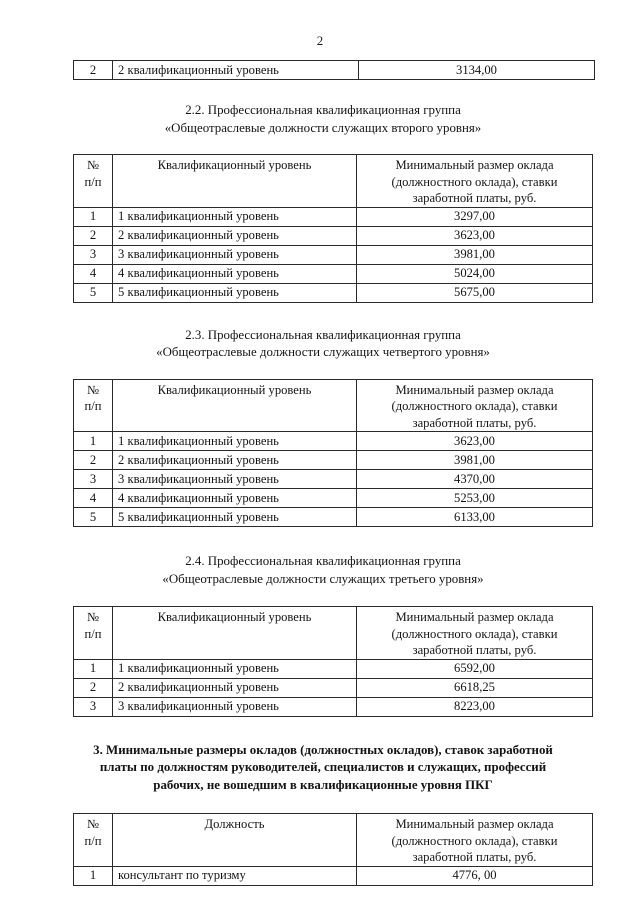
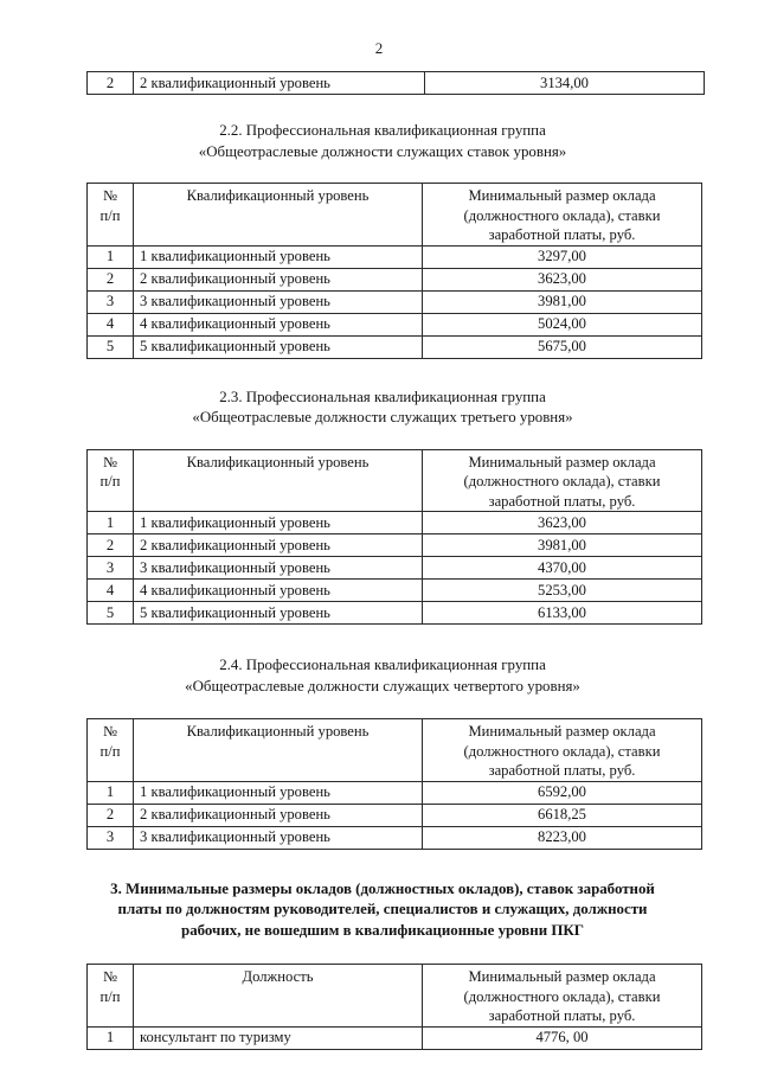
  2
  2	2 квалификационный уровень	3134,00
  2.2. Профессиональная квалификационная группа
- «Общеотраслевые должности служащих второго уровня»
+ «Общеотраслевые должности служащих ставок уровня»
  № п/п	Квалификационный уровень	Минимальный размер оклада (должностного оклада), ставки заработной платы, руб.
  1	1 квалификационный уровень	3297,00
  2	2 квалификационный уровень	3623,00
  3	3 квалификационный уровень	3981,00
  4	4 квалификационный уровень	5024,00
  5	5 квалификационный уровень	5675,00
  2.3. Профессиональная квалификационная группа
- «Общеотраслевые должности служащих четвертого уровня»
+ «Общеотраслевые должности служащих третьего уровня»
  № п/п	Квалификационный уровень	Минимальный размер оклада (должностного оклада), ставки заработной платы, руб.
  1	1 квалификационный уровень	3623,00
  2	2 квалификационный уровень	3981,00
  3	3 квалификационный уровень	4370,00
  4	4 квалификационный уровень	5253,00
  5	5 квалификационный уровень	6133,00
  2.4. Профессиональная квалификационная группа
- «Общеотраслевые должности служащих третьего уровня»
+ «Общеотраслевые должности служащих четвертого уровня»
  № п/п	Квалификационный уровень	Минимальный размер оклада (должностного оклада), ставки заработной платы, руб.
  1	1 квалификационный уровень	6592,00
  2	2 квалификационный уровень	6618,25
  3	3 квалификационный уровень	8223,00
  3. Минимальные размеры окладов (должностных окладов), ставок заработной
- платы по должностям руководителей, специалистов и служащих, профессий
+ платы по должностям руководителей, специалистов и служащих, должности
- рабочих, не вошедшим в квалификационные уровня ПКГ
+ рабочих, не вошедшим в квалификационные уровни ПКГ
  № п/п	Должность	Минимальный размер оклада (должностного оклада), ставки заработной платы, руб.
  1	консультант по туризму	4776, 00
